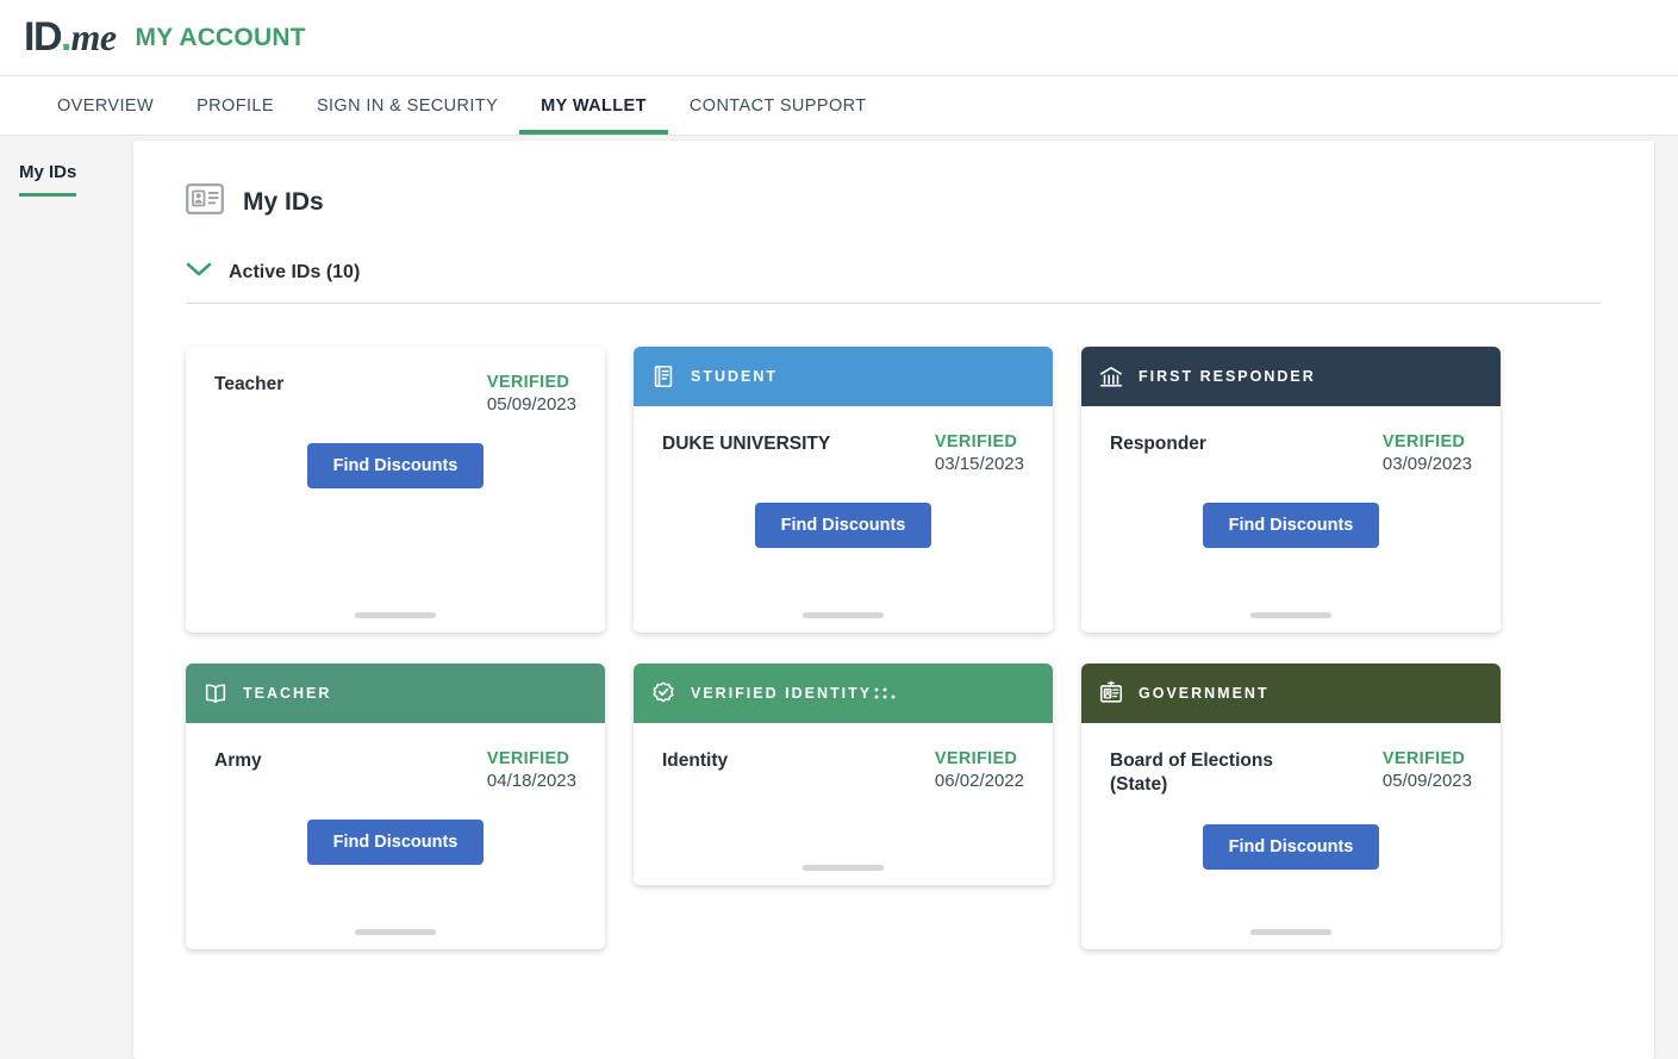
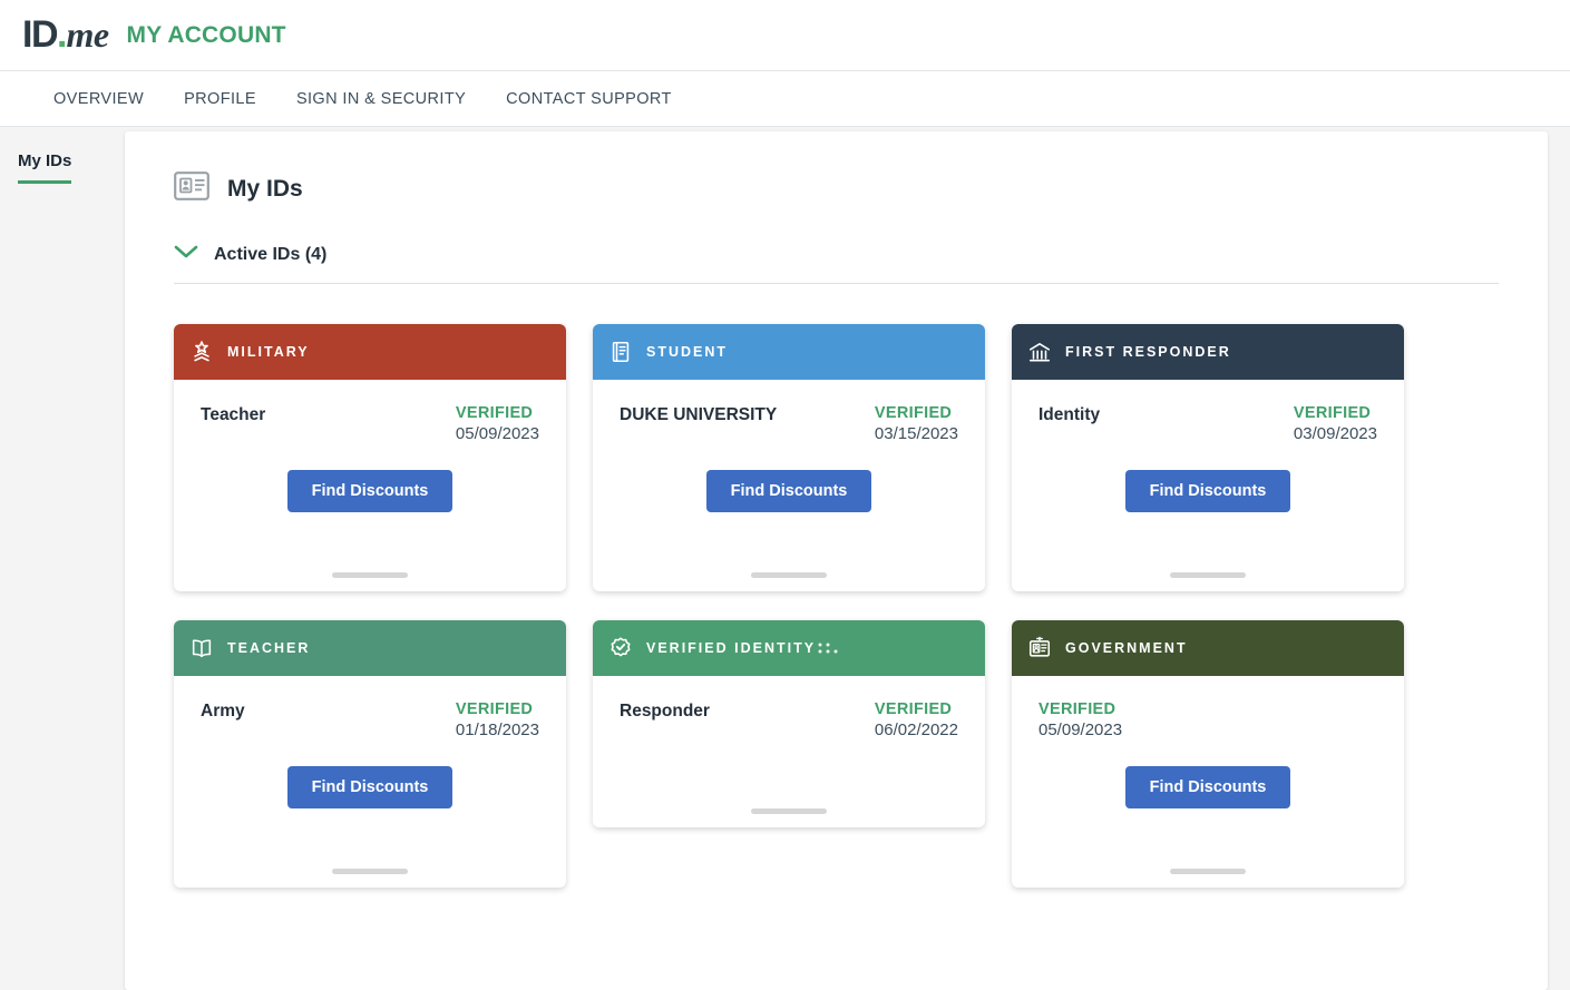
  ID
  .
  me
  MY ACCOUNT
  OVERVIEW
  PROFILE
  SIGN IN & SECURITY
- MY WALLET
  CONTACT SUPPORT
  My IDs
  My IDs
- Active IDs (10)
+ Active IDs (4)
+ MILITARY
  Teacher
  VERIFIED
  05/09/2023
  Find Discounts
  STUDENT
  DUKE UNIVERSITY
  VERIFIED
  03/15/2023
  Find Discounts
  FIRST RESPONDER
- Responder
+ Identity
  VERIFIED
  03/09/2023
  Find Discounts
  TEACHER
  Army
  VERIFIED
- 04/18/2023
+ 01/18/2023
  Find Discounts
  VERIFIED IDENTITY
- Identity
+ Responder
  VERIFIED
  06/02/2022
  GOVERNMENT
- Board of Elections (State)
  VERIFIED
  05/09/2023
  Find Discounts
